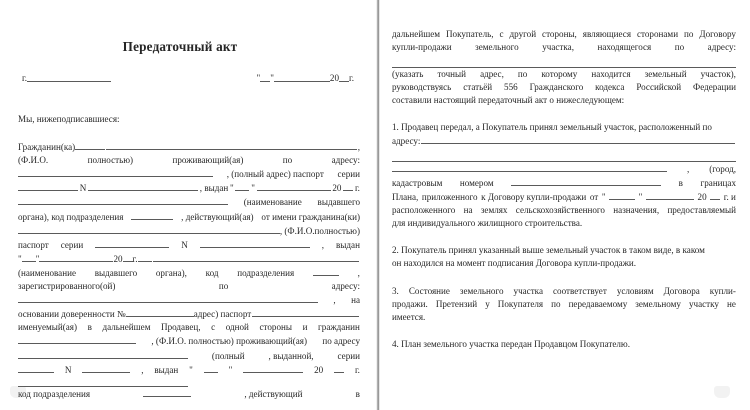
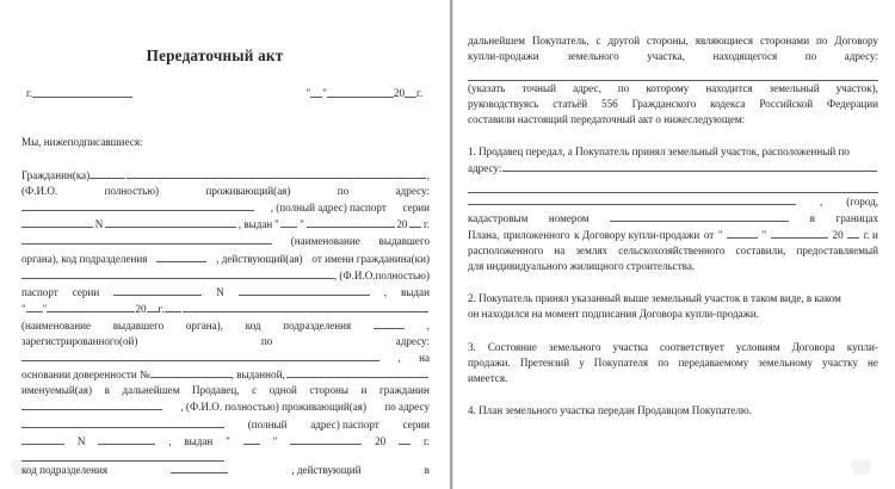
  Передаточный акт
  г.
  " " 20 г.
  Мы, нижеподписавшиеся:
  Гражданин(ка)
  ,
  (Ф.И.О.
  полностью)
  проживающий(ая)
  по
  адресу:
  , (полный адрес) паспорт
  серии
  N
  , выдан
  "
  "
  20
  г.
  (наименование
  выдавшего
  органа), код подразделения
  , действующий(ая)
  от имени гражданина(ки)
  , (Ф.И.О.
  полностью)
  паспорт
  серии
  N
  ,
  выдан
  "
  "
  20
  г.
  (наименование
  выдавшего
  органа),
  код
  подразделения
  ,
  зарегистрированного(ой)
  по
  адресу:
  ,
  на
  основании доверенности №
- адрес) паспорт
+ , выданной,
  именуемый(ая)
  в
  дальнейшем
  Продавец,
  с
  одной
  стороны
  и
  гражданин
  , (Ф.И.О. полностью) проживающий(ая)
  по адресу
  (полный
- , выданной,
+ адрес) паспорт
  серии
  N
  ,
  выдан
  "
  "
  20
  г.
  код подразделения
  , действующий
  в
  дальнейшем
  Покупатель,
  с
  другой
  стороны,
  являющиеся
  сторонами
  по
  Договору
  купли-продажи
  земельного
  участка,
  находящегося
  по
  адресу:
  (указать
  точный
  адрес,
  по
  которому
  находится
  земельный
  участок),
  руководствуясь
  статьёй
  556
  Гражданского
  кодекса
  Российской
  Федерации
  составили настоящий передаточный акт о нижеследующем:
  1. Продавец передал, а Покупатель принял земельный участок, расположенный по
  адресу:
  ,
  (город,
  кадастровым
  номером
  в
  границах
  Плана,
  приложенного
  к Договору купли-продажи
  от
  "
  "
  20
  г. и
- расположенного на землях сельскохозяйственного назначения, предоставляемый
+ расположенного на землях сельскохозяйственного составили, предоставляемый
  для индивидуального жилищного строительства.
  2. Покупатель принял указанный выше земельный участок в таком виде, в каком
  он находился на момент подписания Договора купли-продажи.
  3.
  Состояние
  земельного
  участка
  соответствует
  условиям
  Договора
  купли-
  продажи.
  Претензий
  у
  Покупателя
  по
  передаваемому
  земельному
  участку
  не
  имеется.
  4. План земельного участка передан Продавцом Покупателю.
